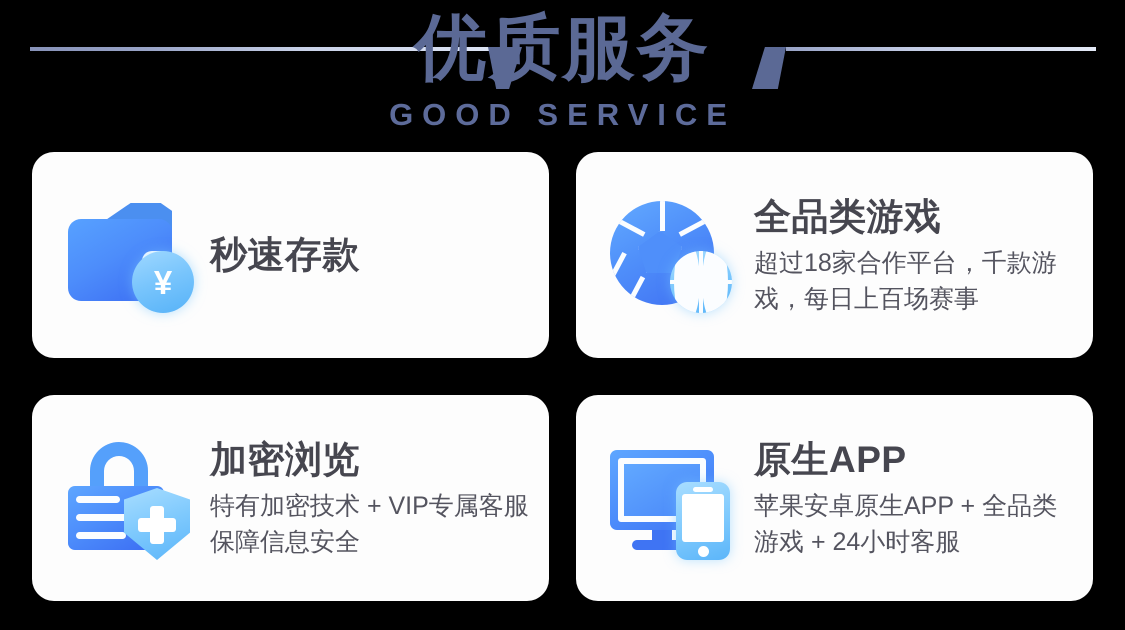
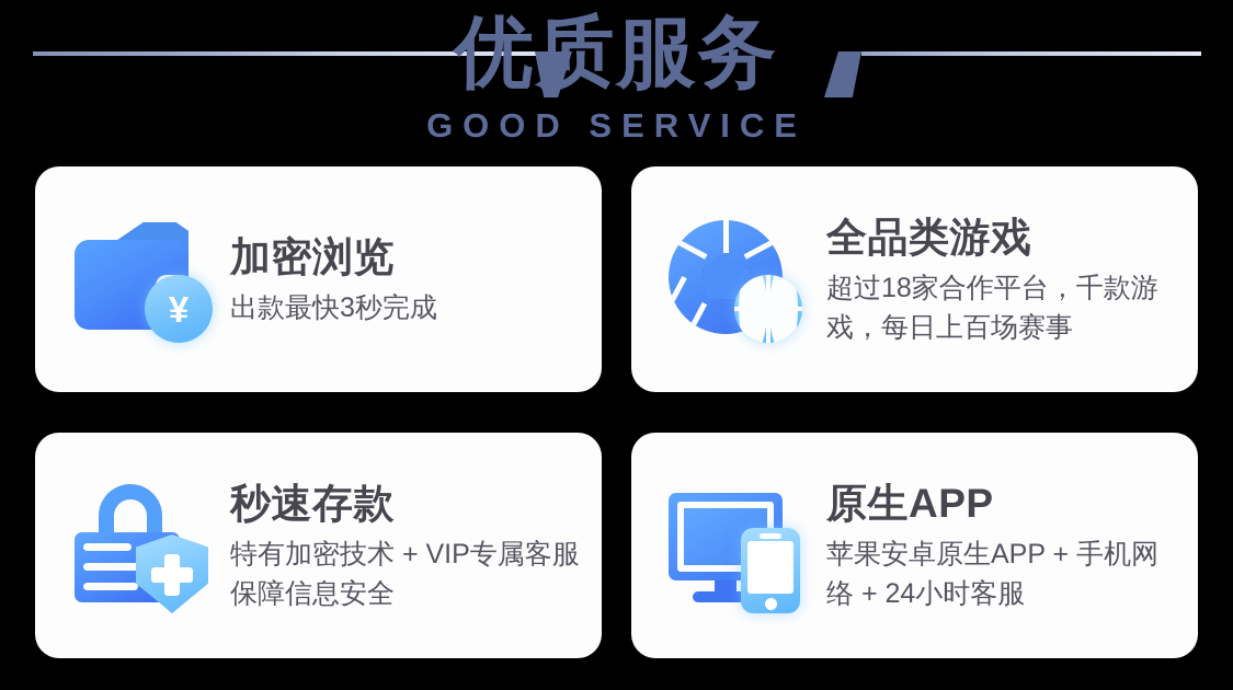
  优质服务
  GOOD SERVICE
  ¥
- 秒速存款
+ 加密浏览
+ 出款最快3秒完成
  全品类游戏
  超过18家合作平台，千款游戏，每日上百场赛事
- 加密浏览
+ 秒速存款
  特有加密技术 + VIP专属客服保障信息安全
  原生APP
- 苹果安卓原生APP + 全品类游戏 + 24小时客服
+ 苹果安卓原生APP + 手机网络 + 24小时客服
